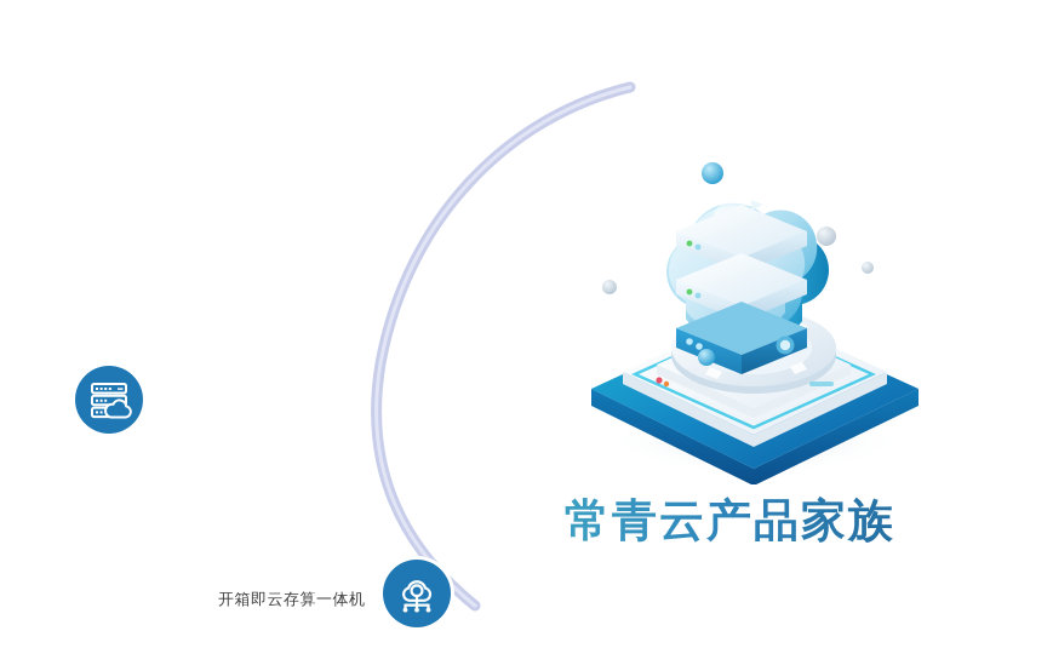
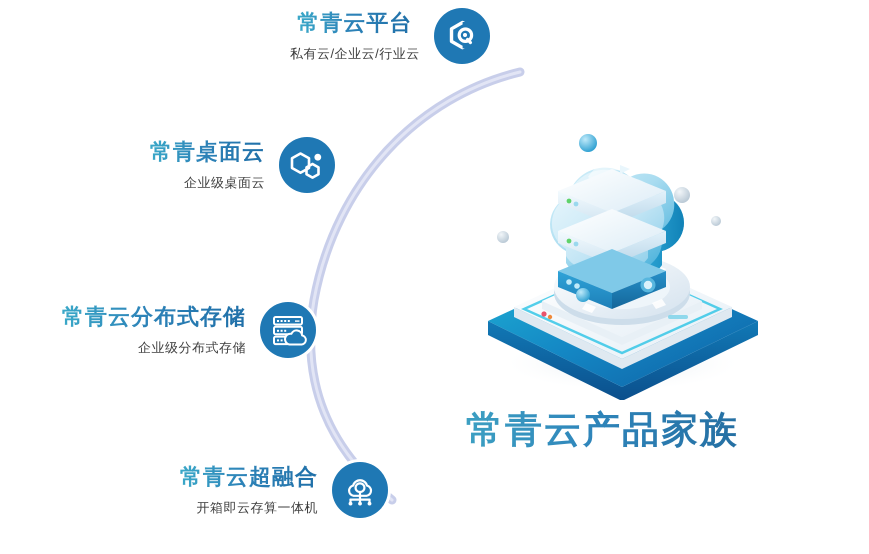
+ 常青云平台
+ 私有云/企业云/行业云
+ 常青桌面云
+ 企业级桌面云
+ 常青云分布式存储
+ 企业级分布式存储
+ 常青云超融合
  开箱即云存算一体机
  常青云产品家族
